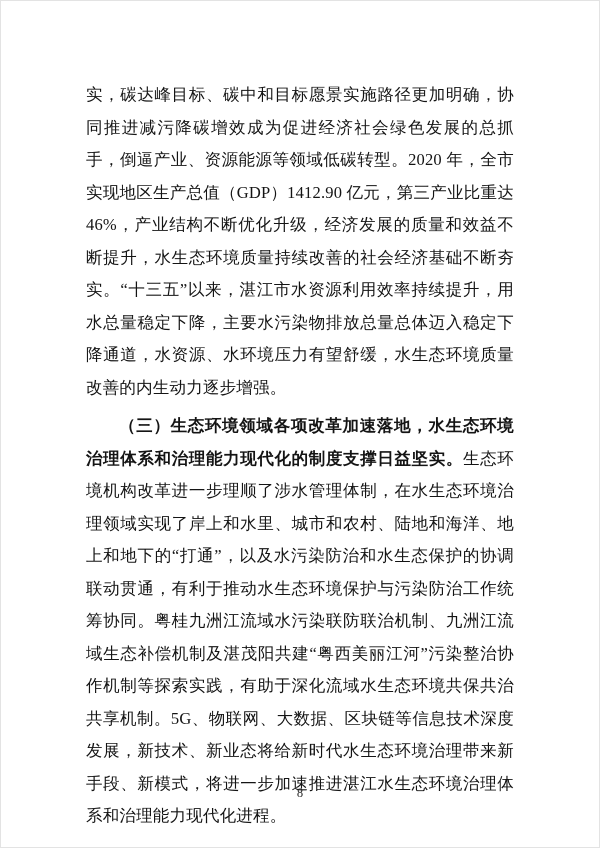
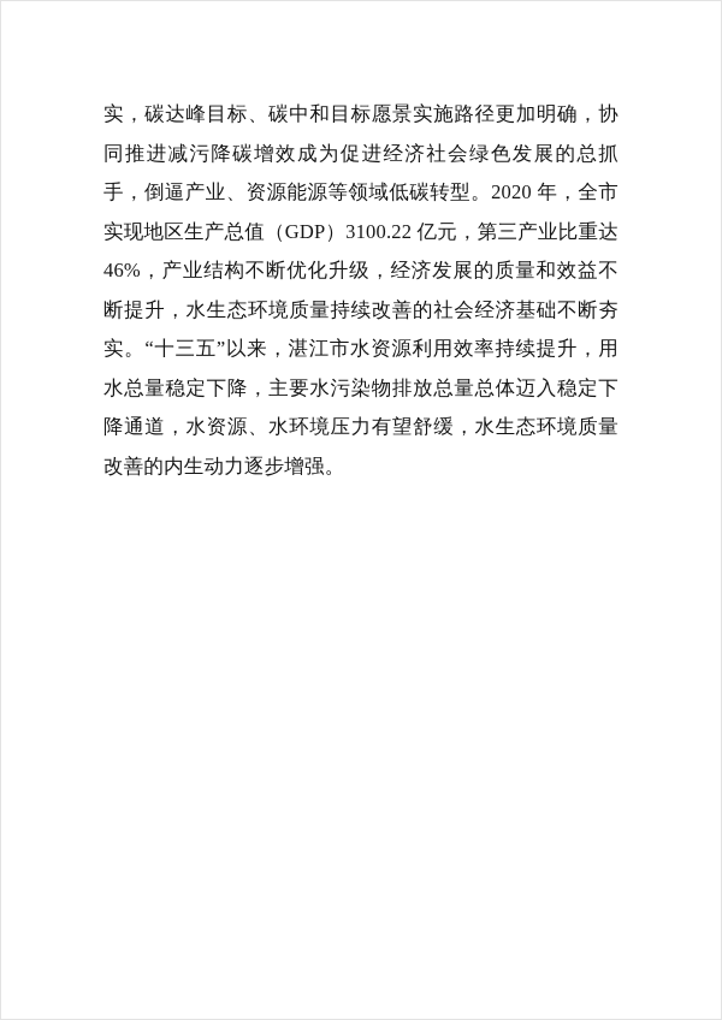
- 实，碳达峰目标、碳中和目标愿景实施路径更加明确，协同推进减污降碳增效成为促进经济社会绿色发展的总抓手，倒逼产业、资源能源等领域低碳转型。2020 年，全市实现地区生产总值（GDP）1412.90 亿元，第三产业比重达 46%，产业结构不断优化升级，经济发展的质量和效益不断提升，水生态环境质量持续改善的社会经济基础不断夯实。“十三五”以来，湛江市水资源利用效率持续提升，用水总量稳定下降，主要水污染物排放总量总体迈入稳定下降通道，水资源、水环境压力有望舒缓，水生态环境质量改善的内生动力逐步增强。
+ 实，碳达峰目标、碳中和目标愿景实施路径更加明确，协同推进减污降碳增效成为促进经济社会绿色发展的总抓手，倒逼产业、资源能源等领域低碳转型。2020 年，全市实现地区生产总值（GDP）3100.22 亿元，第三产业比重达 46%，产业结构不断优化升级，经济发展的质量和效益不断提升，水生态环境质量持续改善的社会经济基础不断夯实。“十三五”以来，湛江市水资源利用效率持续提升，用水总量稳定下降，主要水污染物排放总量总体迈入稳定下降通道，水资源、水环境压力有望舒缓，水生态环境质量改善的内生动力逐步增强。
- （三）生态环境领域各项改革加速落地，水生态环境治理体系和治理能力现代化的制度支撑日益坚实。生态环境机构改革进一步理顺了涉水管理体制，在水生态环境治理领域实现了岸上和水里、城市和农村、陆地和海洋、地上和地下的“打通”，以及水污染防治和水生态保护的协调联动贯通，有利于推动水生态环境保护与污染防治工作统筹协同。粤桂九洲江流域水污染联防联治机制、九洲江流域生态补偿机制及湛茂阳共建“粤西美丽江河”污染整治协作机制等探索实践，有助于深化流域水生态环境共保共治共享机制。5G、物联网、大数据、区块链等信息技术深度发展，新技术、新业态将给新时代水生态环境治理带来新手段、新模式，将进一步加速推进湛江水生态环境治理体系和治理能力现代化进程。
- 8
